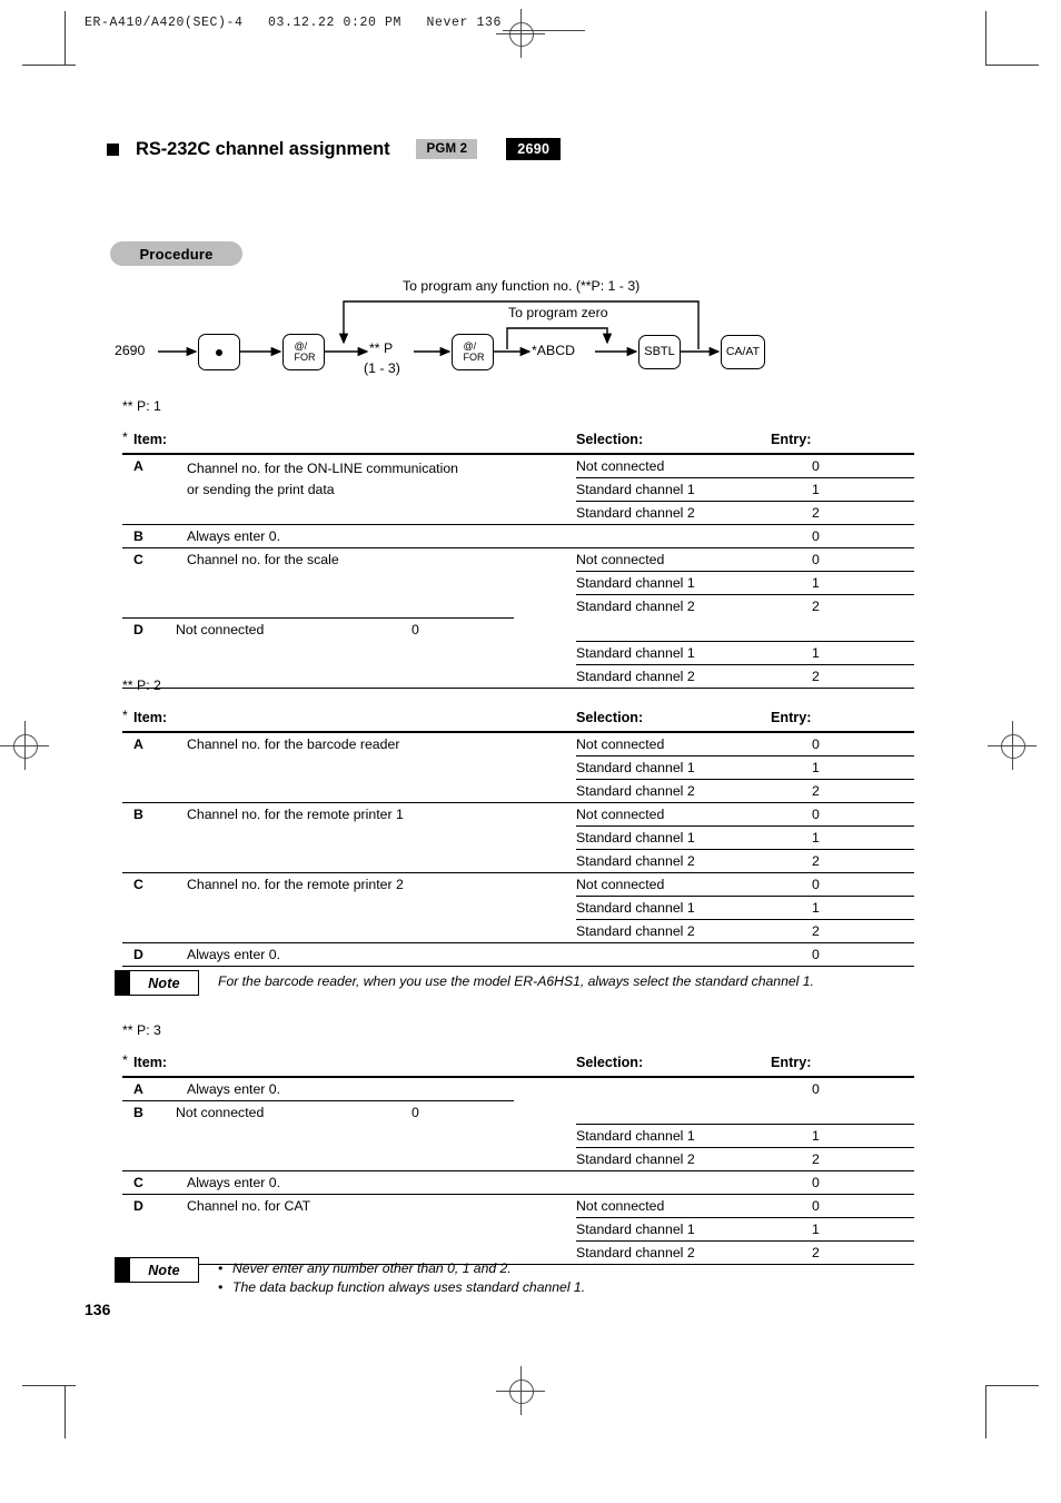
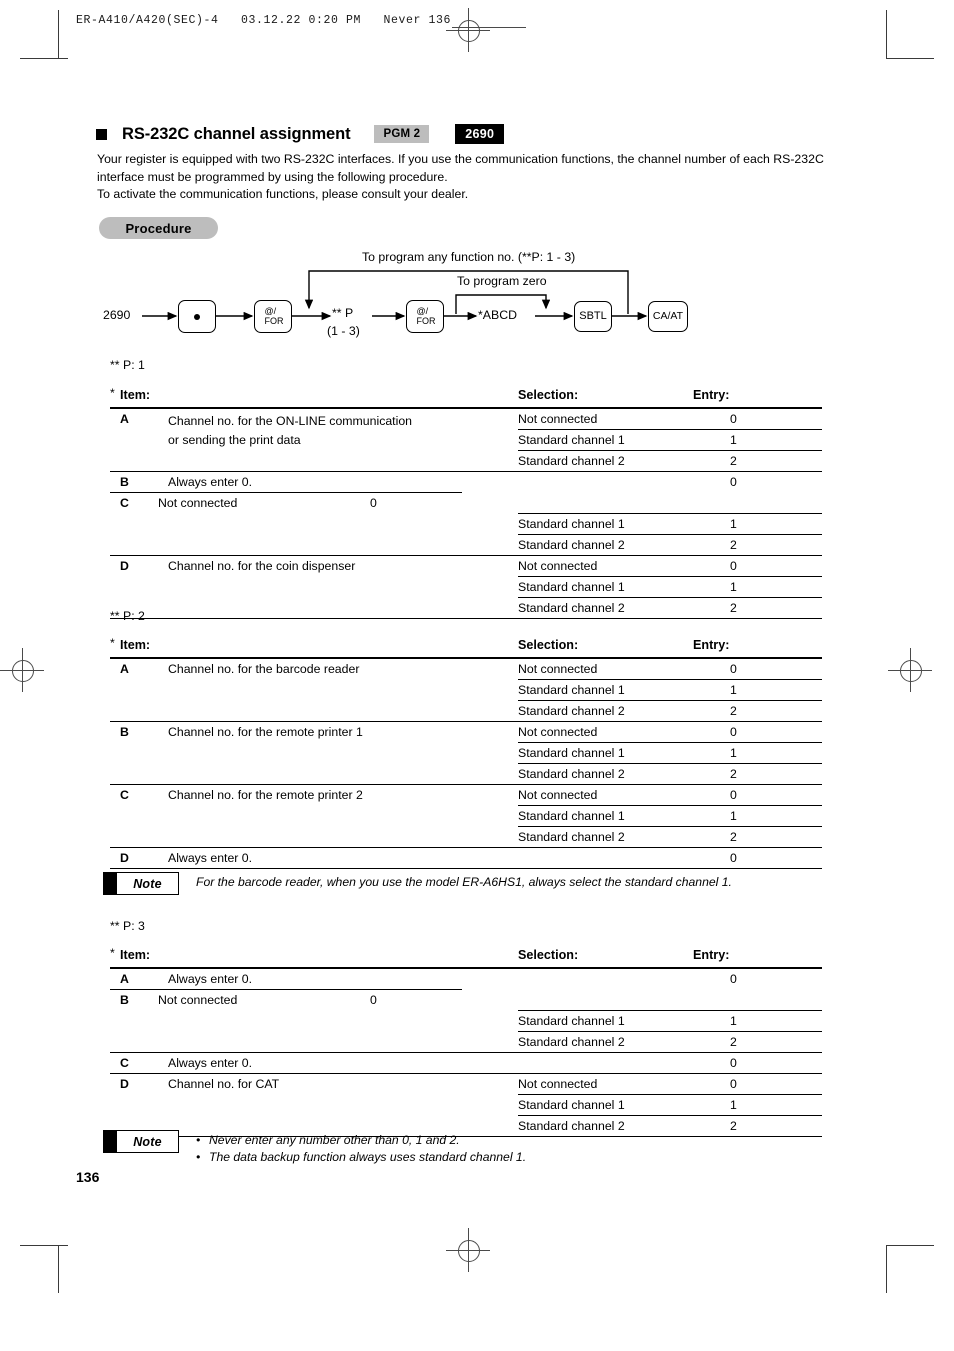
  ER-A410/A420(SEC)-4 03.12.22 0:20 PM Never 136
  RS-232C channel assignment
  PGM 2
  2690
+ Your register is equipped with two RS-232C interfaces. If you use the communication functions, the channel number of each RS-232C interface must be programmed by using the following procedure.
+ To activate the communication functions, please consult your dealer.
  Procedure
  To program any function no. (**P: 1 - 3)
  To program zero
  2690
  @/
  FOR
  ** P
  (1 - 3)
  @/
  FOR
  *ABCD
  SBTL
  CA/AT
  ** P: 1
  *
  Item:
  Selection:
  Entry:
  A
  Channel no. for the ON-LINE communication
  or sending the print data
  Not connected
  0
  Standard channel 1
  1
  Standard channel 2
  2
  B
  Always enter 0.
  0
  C
- Channel no. for the scale
  Not connected
  0
  Standard channel 1
  1
  Standard channel 2
  2
  D
+ Channel no. for the coin dispenser
  Not connected
  0
  Standard channel 1
  1
  Standard channel 2
  2
  ** P: 2
  *
  Item:
  Selection:
  Entry:
  A
  Channel no. for the barcode reader
  Not connected
  0
  Standard channel 1
  1
  Standard channel 2
  2
  B
  Channel no. for the remote printer 1
  Not connected
  0
  Standard channel 1
  1
  Standard channel 2
  2
  C
  Channel no. for the remote printer 2
  Not connected
  0
  Standard channel 1
  1
  Standard channel 2
  2
  D
  Always enter 0.
  0
  Note
  For the barcode reader, when you use the model ER-A6HS1, always select the standard channel 1.
  ** P: 3
  *
  Item:
  Selection:
  Entry:
  A
  Always enter 0.
  0
  B
  Not connected
  0
  Standard channel 1
  1
  Standard channel 2
  2
  C
  Always enter 0.
  0
  D
  Channel no. for CAT
  Not connected
  0
  Standard channel 1
  1
  Standard channel 2
  2
  Note
  •
  Never enter any number other than 0, 1 and 2.
  •
  The data backup function always uses standard channel 1.
  136
